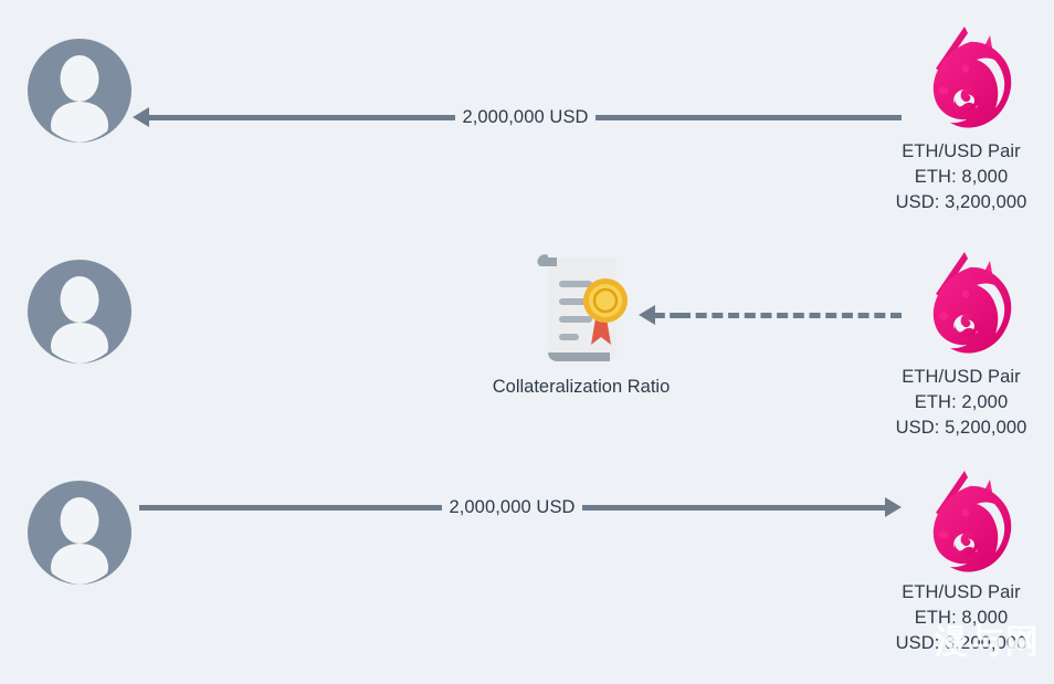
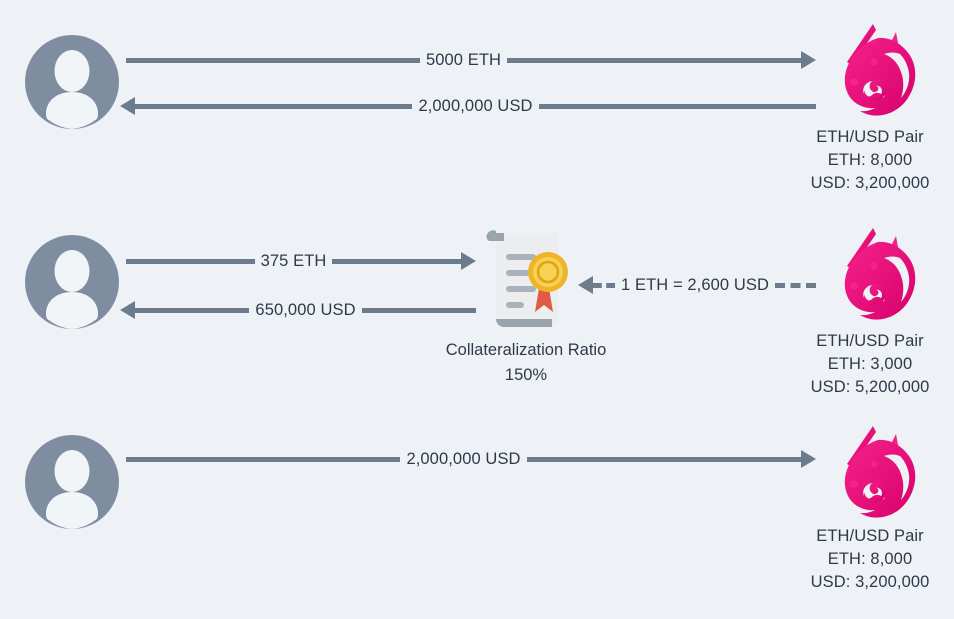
+ 5000 ETH
  2,000,000 USD
  ETH/USD Pair
  ETH: 8,000
  USD: 3,200,000
+ 375 ETH
+ 650,000 USD
  Collateralization Ratio
+ 150%
+ 1 ETH = 2,600 USD
  ETH/USD Pair
- ETH: 2,000
+ ETH: 3,000
  USD: 5,200,000
  2,000,000 USD
  ETH/USD Pair
  ETH: 8,000
  USD: 3,200,000
- 漫与网
